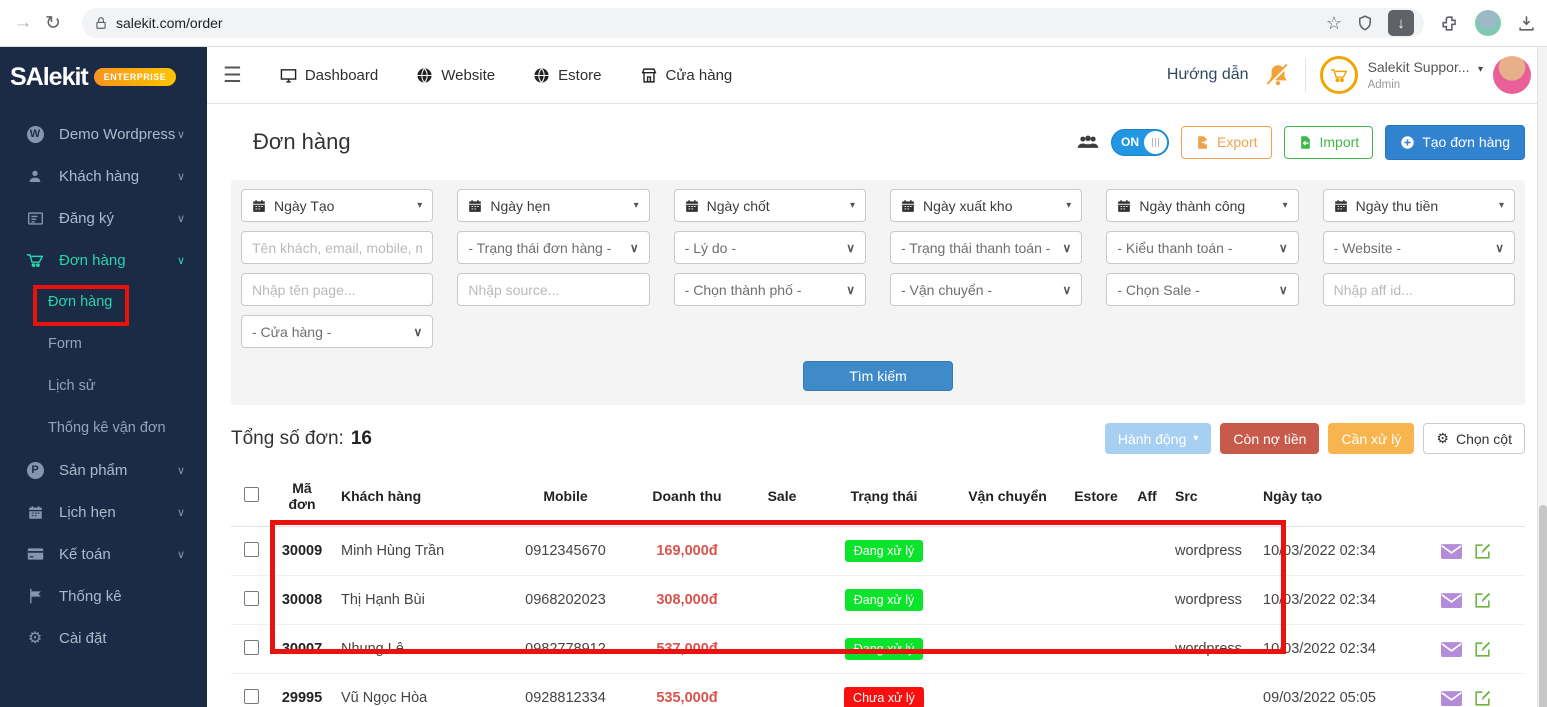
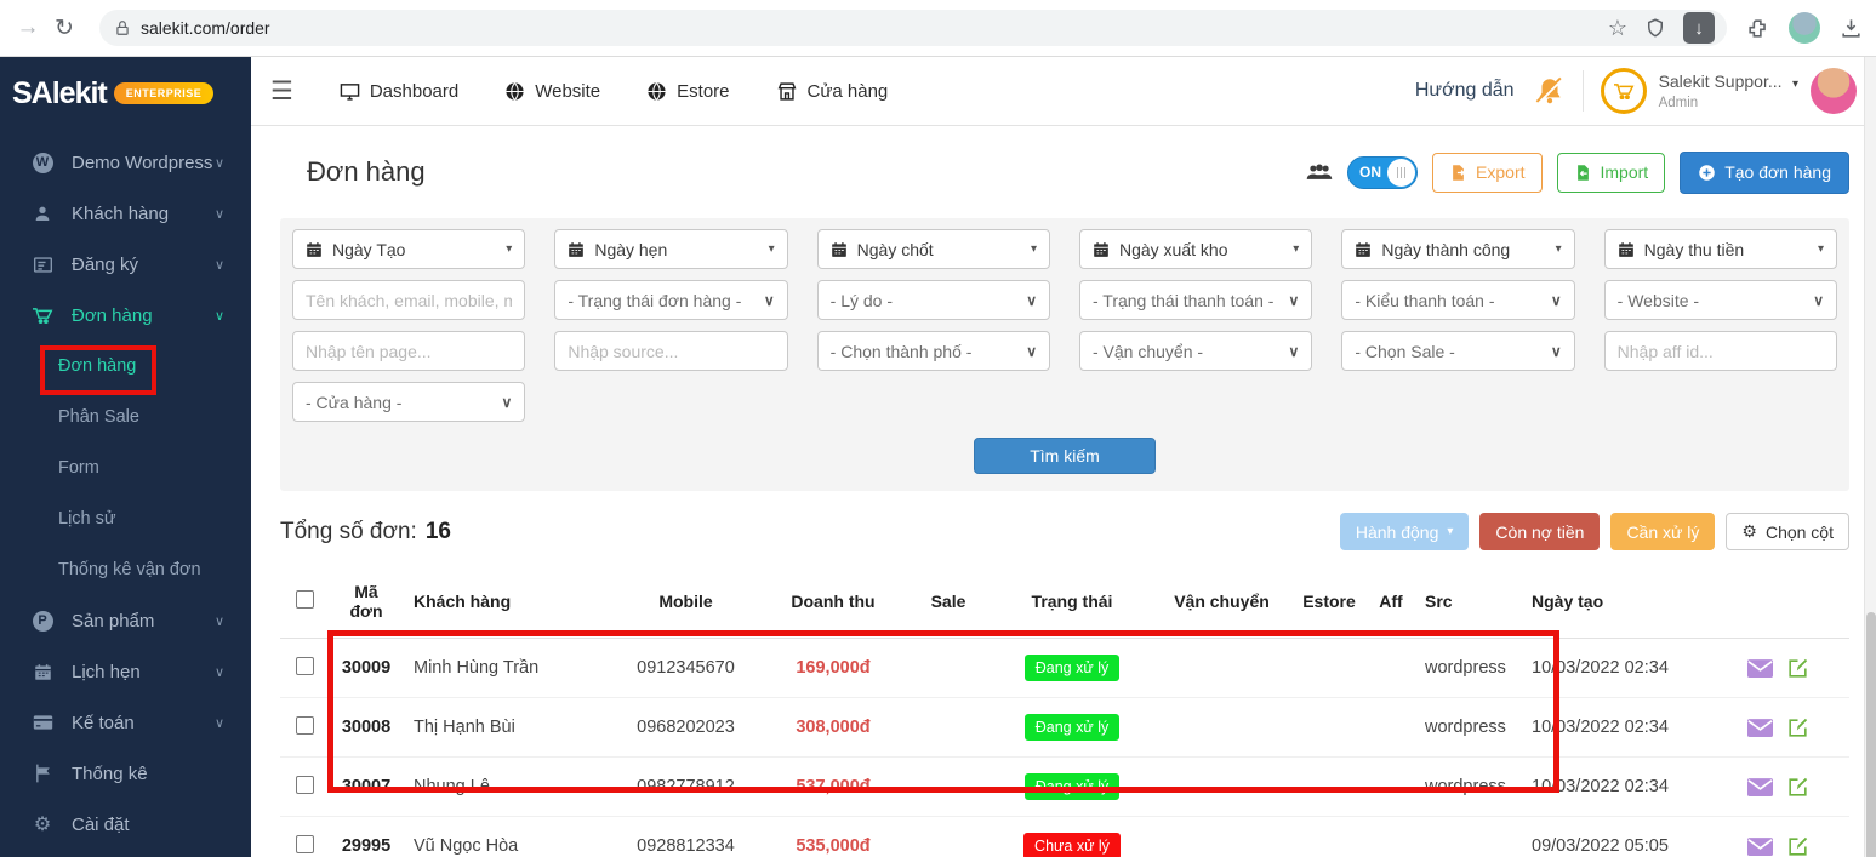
  →
  ↻
  salekit.com/order
  ☆
  ↓
  SAlekit
  ENTERPRISE
  W
  Demo Wordpress
  ∨
  Khách hàng
  ∨
  Đăng ký
  ∨
  Đơn hàng
  ∨
  Đơn hàng
+ Phân Sale
  Form
  Lịch sử
  Thống kê vận đơn
  P
  Sản phẩm
  ∨
  Lịch hẹn
  ∨
  Kế toán
  ∨
  Thống kê
  ⚙
  Cài đặt
  ☰
  Dashboard
  Website
  Estore
  Cửa hàng
  Hướng dẫn
  Salekit Suppor... ▾
  Admin
  Đơn hàng
  ON
  Export
  Import
  Tạo đơn hàng
  Ngày Tạo
  ▾
  Ngày hẹn
  ▾
  Ngày chốt
  ▾
  Ngày xuất kho
  ▾
  Ngày thành công
  ▾
  Ngày thu tiền
  ▾
  Tên khách, email, mobile, m
  - Trạng thái đơn hàng -
  ∨
  - Lý do -
  ∨
  - Trạng thái thanh toán -
  ∨
  - Kiểu thanh toán -
  ∨
  - Website -
  ∨
  Nhập tên page...
  Nhập source...
  - Chọn thành phố -
  ∨
  - Vận chuyển -
  ∨
  - Chọn Sale -
  ∨
  Nhập aff id...
  - Cửa hàng -
  ∨
  Tìm kiếm
  Tổng số đơn:
  16
  Hành động
  ▾
  Còn nợ tiền
  Cần xử lý
  ⚙
  Chọn cột
  	Mã đơn	Khách hàng	Mobile	Doanh thu	Sale	Trạng thái	Vận chuyển	Estore	Aff	Src	Ngày tạo
  	30009	Minh Hùng Trần	0912345670	169,000đ		Đang xử lý				wordpress	10/03/2022 02:34
  	30008	Thị Hạnh Bùi	0968202023	308,000đ		Đang xử lý				wordpress	10/03/2022 02:34
  	30007	Nhung Lê	0982778912	537,000đ		Đang xử lý				wordpress	10/03/2022 02:34
  	29995	Vũ Ngọc Hòa	0928812334	535,000đ		Chưa xử lý					09/03/2022 05:05
